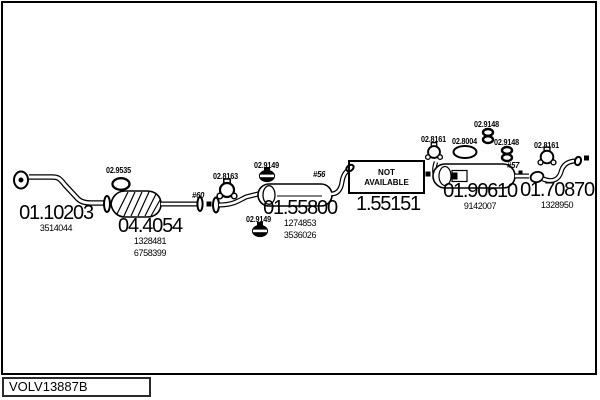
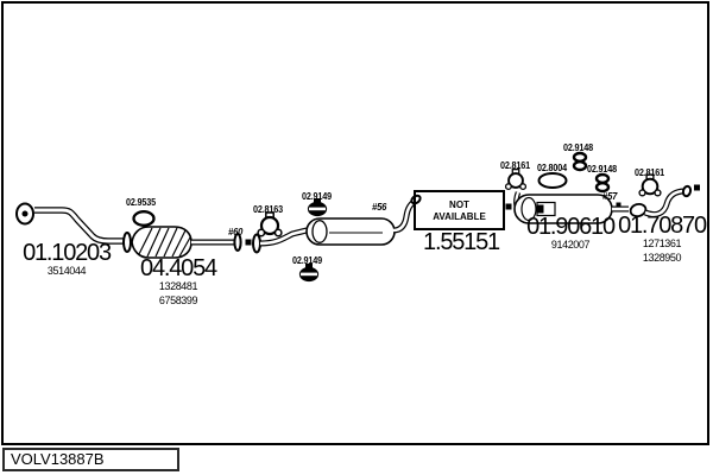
  01.10203
  3514044
  04.4054
  1328481
  6758399
- 01.55800
- 1274853
- 3536026
  1.55151
  01.90610
  9142007
  01.70870
+ 1271361
  1328950
  02.9535
  02.8163
  02.9149
  02.9149
  02.8161
  02.8004
  02.9148
  02.9148
  02.8161
  #60
  #56
  #57
  NOT
  AVAILABLE
  VOLV13887B
